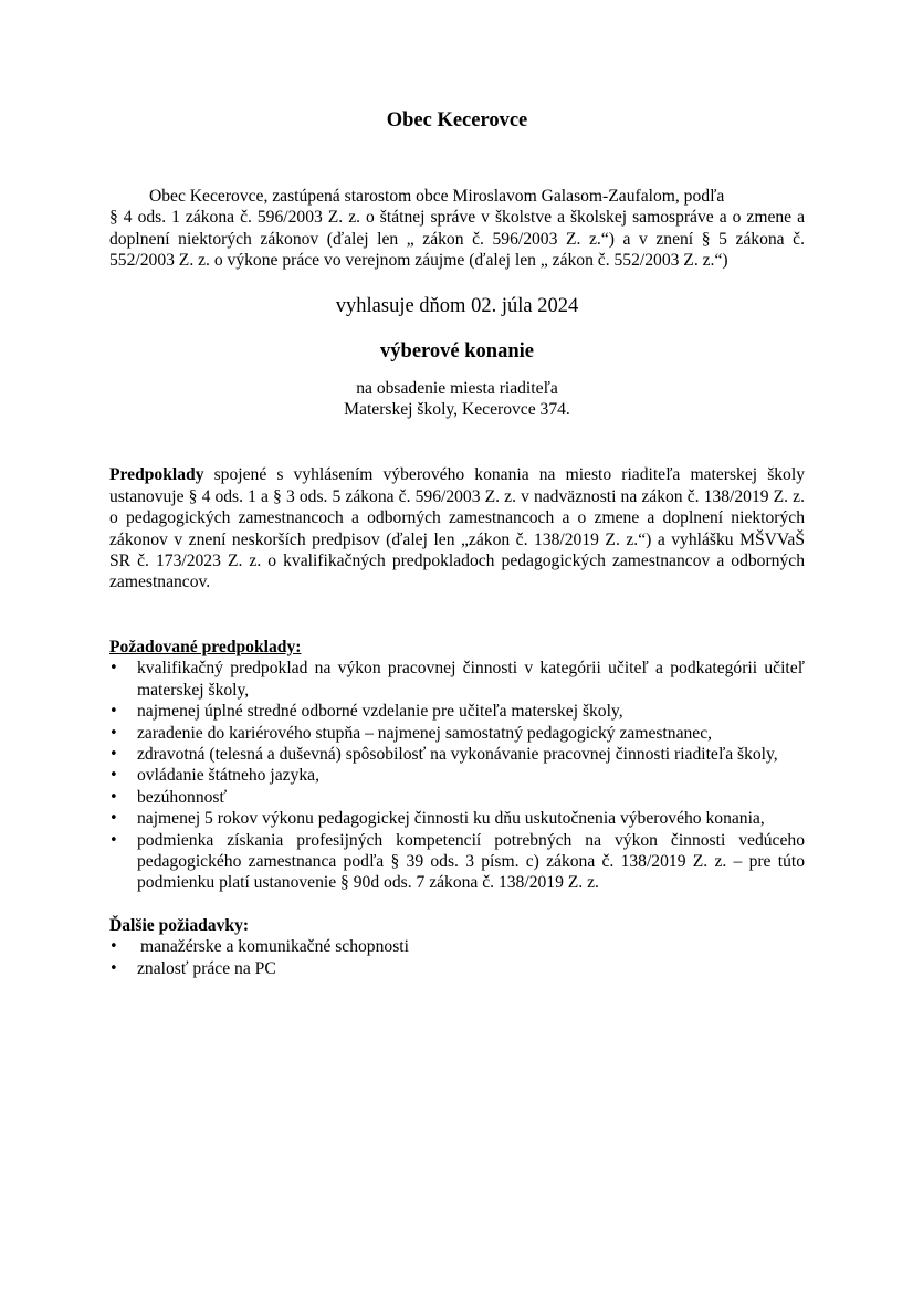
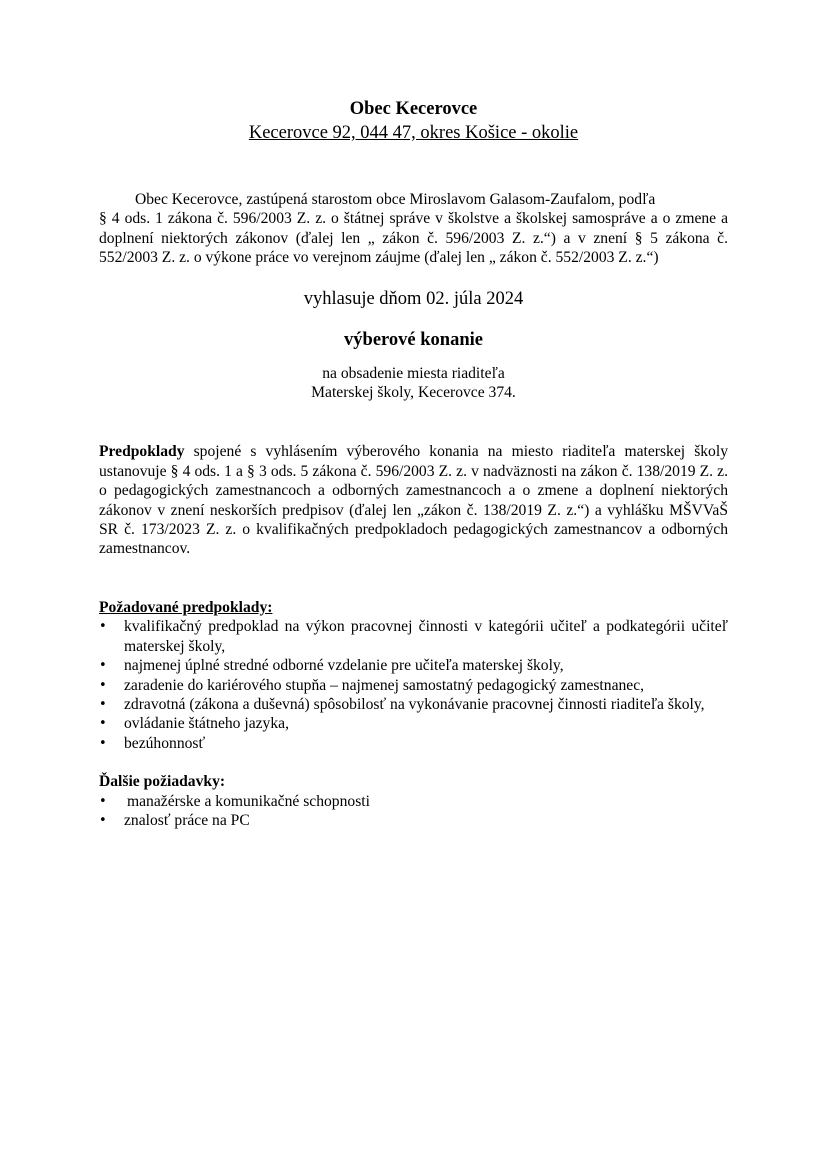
  Obec Kecerovce
+ Kecerovce 92, 044 47, okres Košice - okolie
  Obec Kecerovce, zastúpená starostom obce Miroslavom Galasom-Zaufalom, podľa
  § 4 ods. 1 zákona č. 596/2003 Z. z. o štátnej správe v školstve a školskej samospráve a o zmene a doplnení niektorých zákonov (ďalej len „ zákon č. 596/2003 Z. z.“) a v znení § 5 zákona č. 552/2003 Z. z. o výkone práce vo verejnom záujme (ďalej len „ zákon č. 552/2003 Z. z.“)
  vyhlasuje dňom 02. júla 2024
  výberové konanie
  na obsadenie miesta riaditeľa
  Materskej školy, Kecerovce 374.
  Predpoklady spojené s vyhlásením výberového konania na miesto riaditeľa materskej školy ustanovuje § 4 ods. 1 a § 3 ods. 5 zákona č. 596/2003 Z. z. v nadväznosti na zákon č. 138/2019 Z. z. o pedagogických zamestnancoch a odborných zamestnancoch a o zmene a doplnení niektorých zákonov v znení neskorších predpisov (ďalej len „zákon č. 138/2019 Z. z.“) a vyhlášku MŠVVaŠ SR č. 173/2023 Z. z. o kvalifikačných predpokladoch pedagogických zamestnancov a odborných zamestnancov.
  Požadované predpoklady:
  kvalifikačný predpoklad na výkon pracovnej činnosti v kategórii učiteľ a podkategórii učiteľ materskej školy,
  najmenej úplné stredné odborné vzdelanie pre učiteľa materskej školy,
  zaradenie do kariérového stupňa – najmenej samostatný pedagogický zamestnanec,
- zdravotná (telesná a duševná) spôsobilosť na vykonávanie pracovnej činnosti riaditeľa školy,
+ zdravotná (zákona a duševná) spôsobilosť na vykonávanie pracovnej činnosti riaditeľa školy,
  ovládanie štátneho jazyka,
  bezúhonnosť
- najmenej 5 rokov výkonu pedagogickej činnosti ku dňu uskutočnenia výberového konania,
- podmienka získania profesijných kompetencií potrebných na výkon činnosti vedúceho pedagogického zamestnanca podľa § 39 ods. 3 písm. c) zákona č. 138/2019 Z. z. – pre túto podmienku platí ustanovenie § 90d ods. 7 zákona č. 138/2019 Z. z.
  Ďalšie požiadavky:
  manažérske a komunikačné schopnosti
  znalosť práce na PC
